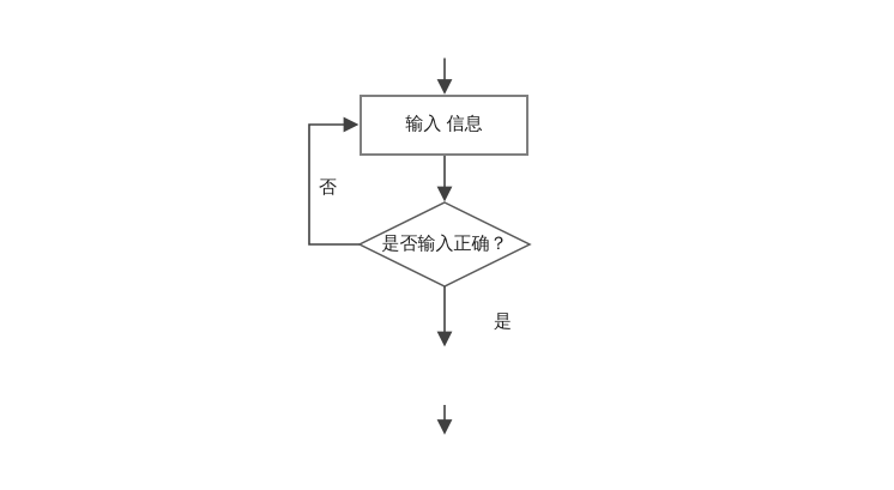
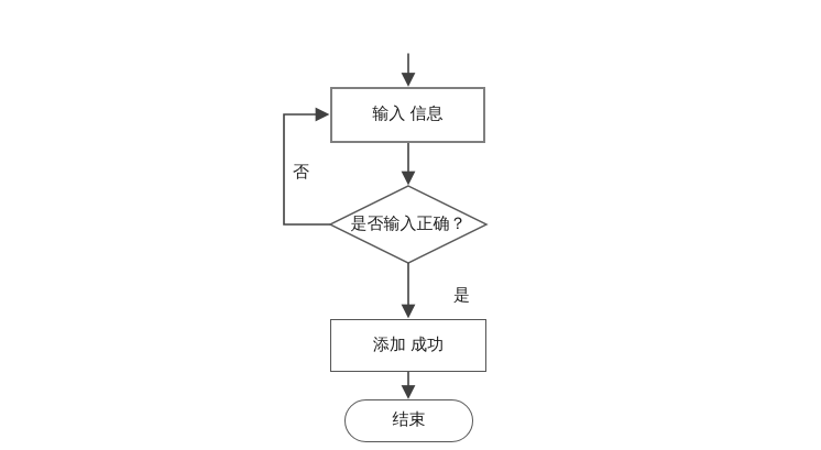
  输入 信息
  是否输入正确？
  否
  是
+ 添加 成功
+ 结束
